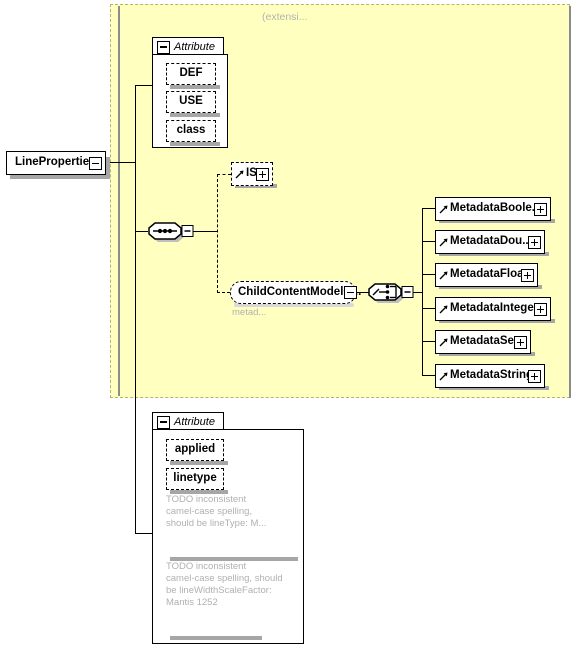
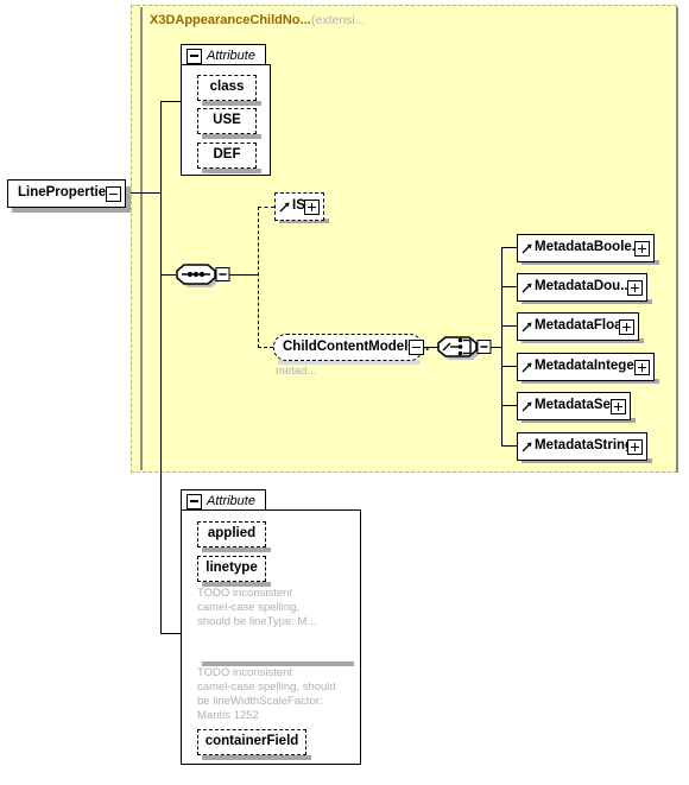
+ X3DAppearanceChildNo...
  (extensi...
  LinePropertie
  Attribute
- DEF
+ class
  USE
- class
+ DEF
  IS
  ChildContentModel.
  metad...
  MetadataBoole
  MetadataDou..
  MetadataFlo
  MetadataIntege
  MetadataSe
  MetadataStrin
  Attribute
  applied
  linetype
  TODO inconsistent
  camel-case spelling,
  should be lineType: M...
  TODO inconsistent
  camel-case spelling, should
  be lineWidthScaleFactor:
  Mantis 1252
+ containerField
